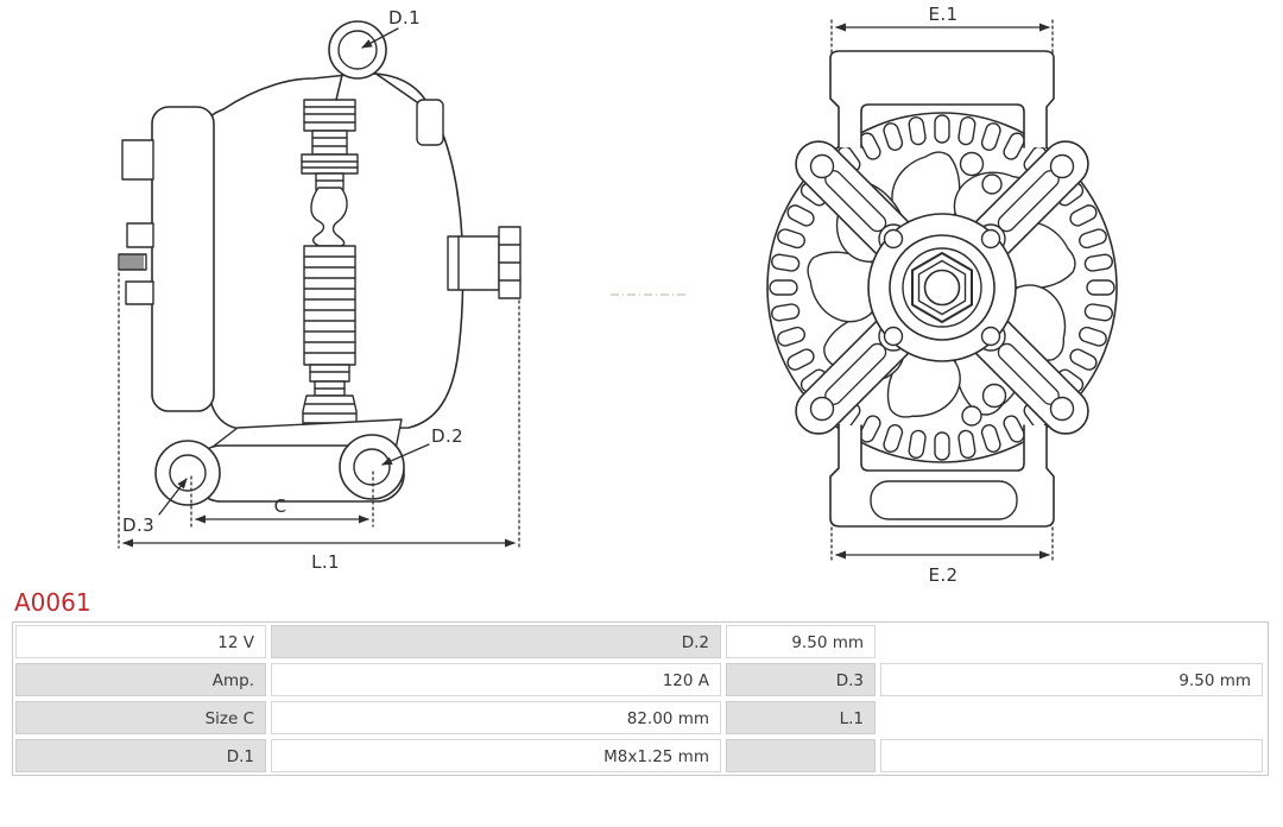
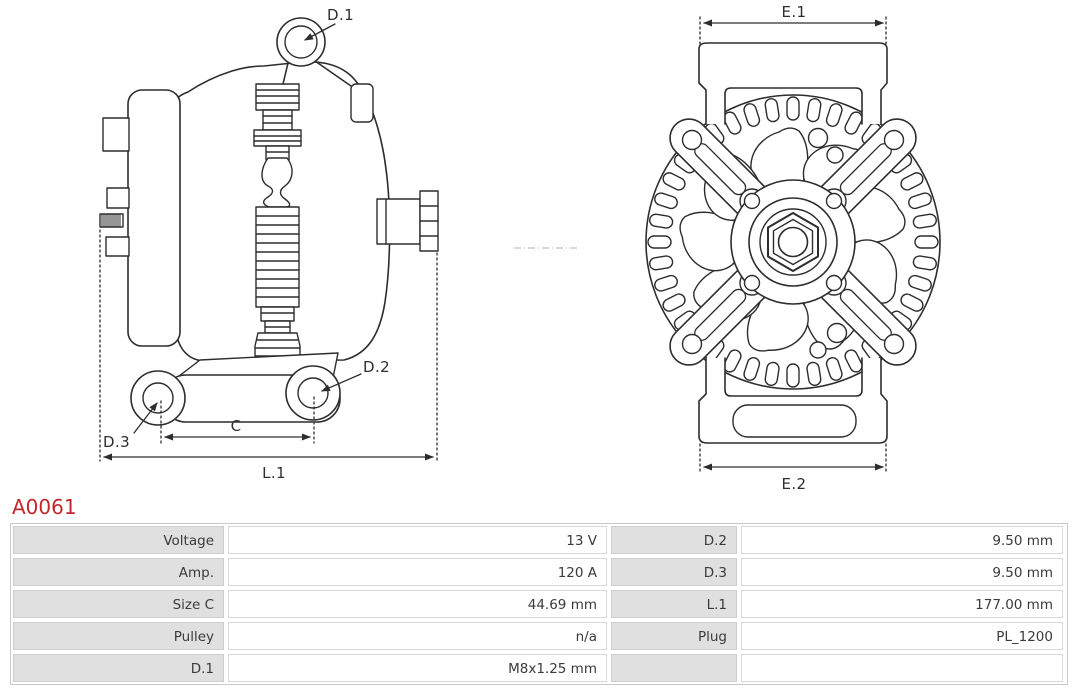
  D.1
  D.2
  D.3
  C
  L.1
  E.1
  E.2
  A0061
+ Voltage
- 12 V
+ 13 V
  D.2
  9.50 mm
  Amp.
  120 A
  D.3
  9.50 mm
  Size C
- 82.00 mm
+ 44.69 mm
  L.1
+ 177.00 mm
+ Pulley
+ n/a
+ Plug
+ PL_1200
  D.1
  M8x1.25 mm
